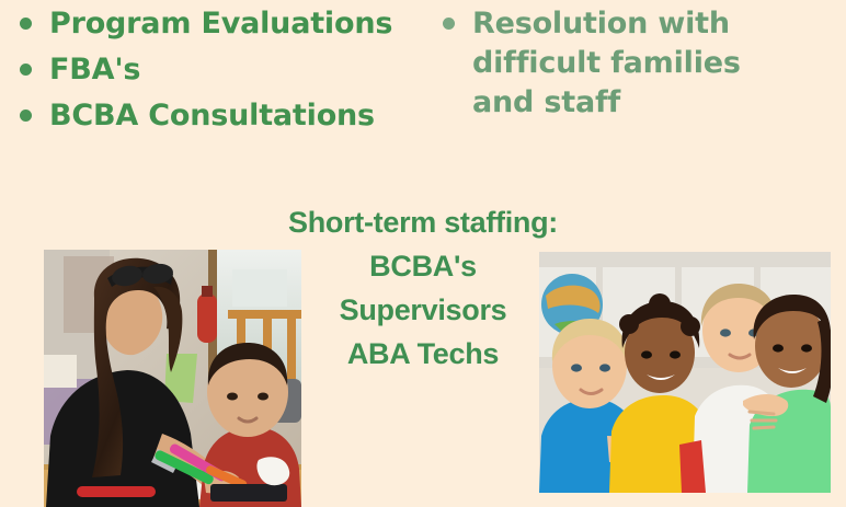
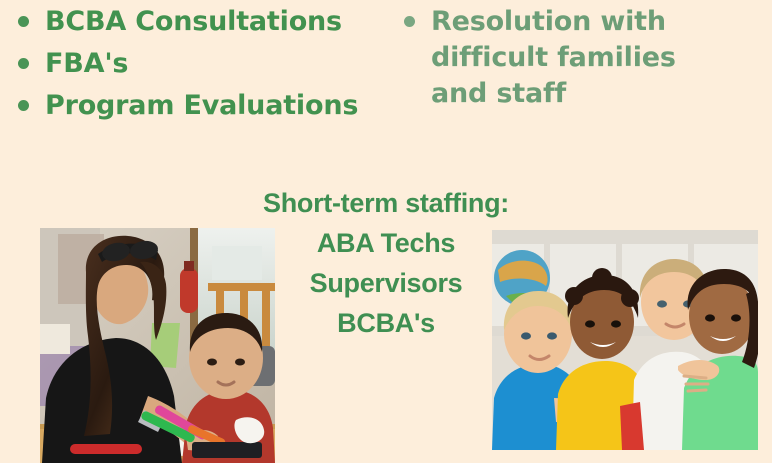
- Program Evaluations
+ BCBA Consultations
  FBA's
- BCBA Consultations
+ Program Evaluations
  Resolution with difficult families and staff
  Short-term staffing:
- BCBA's
+ ABA Techs
  Supervisors
- ABA Techs
+ BCBA's
